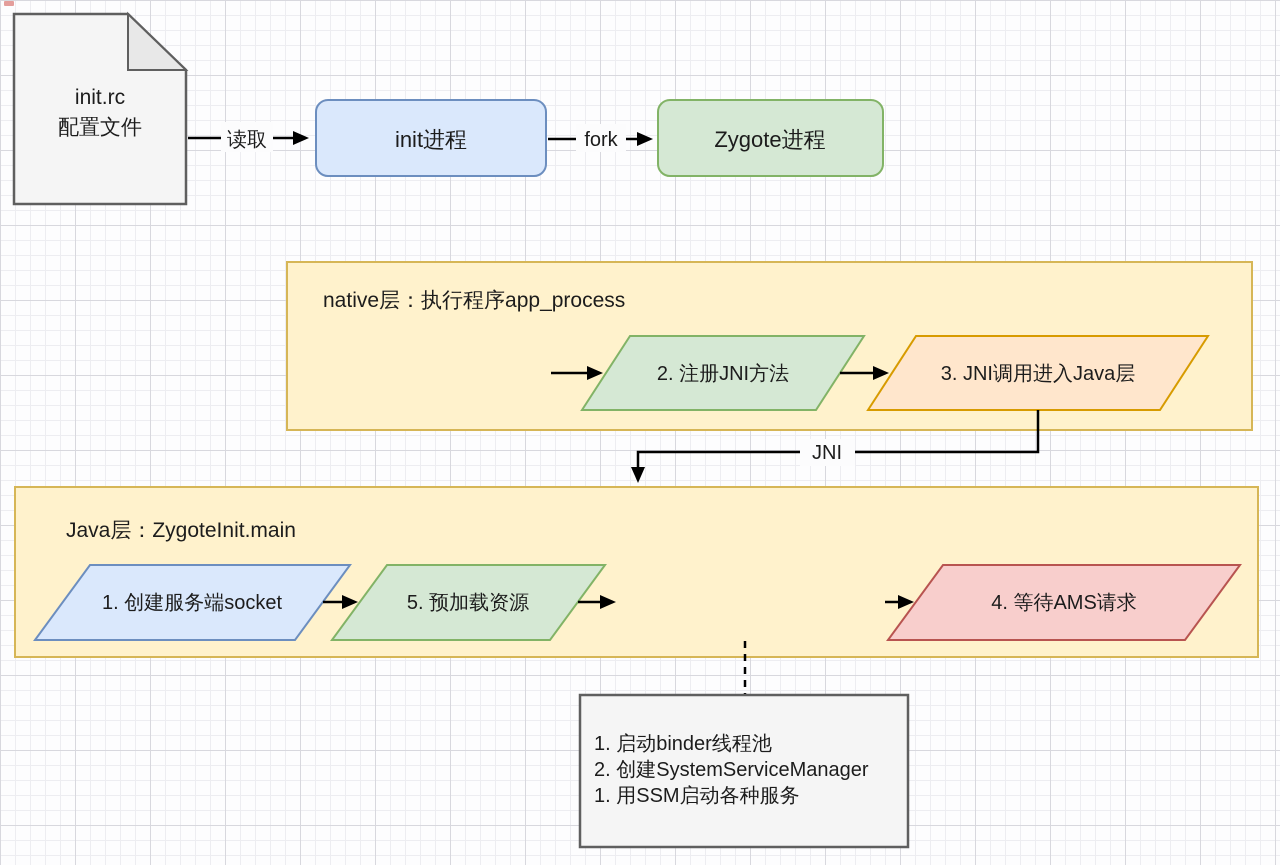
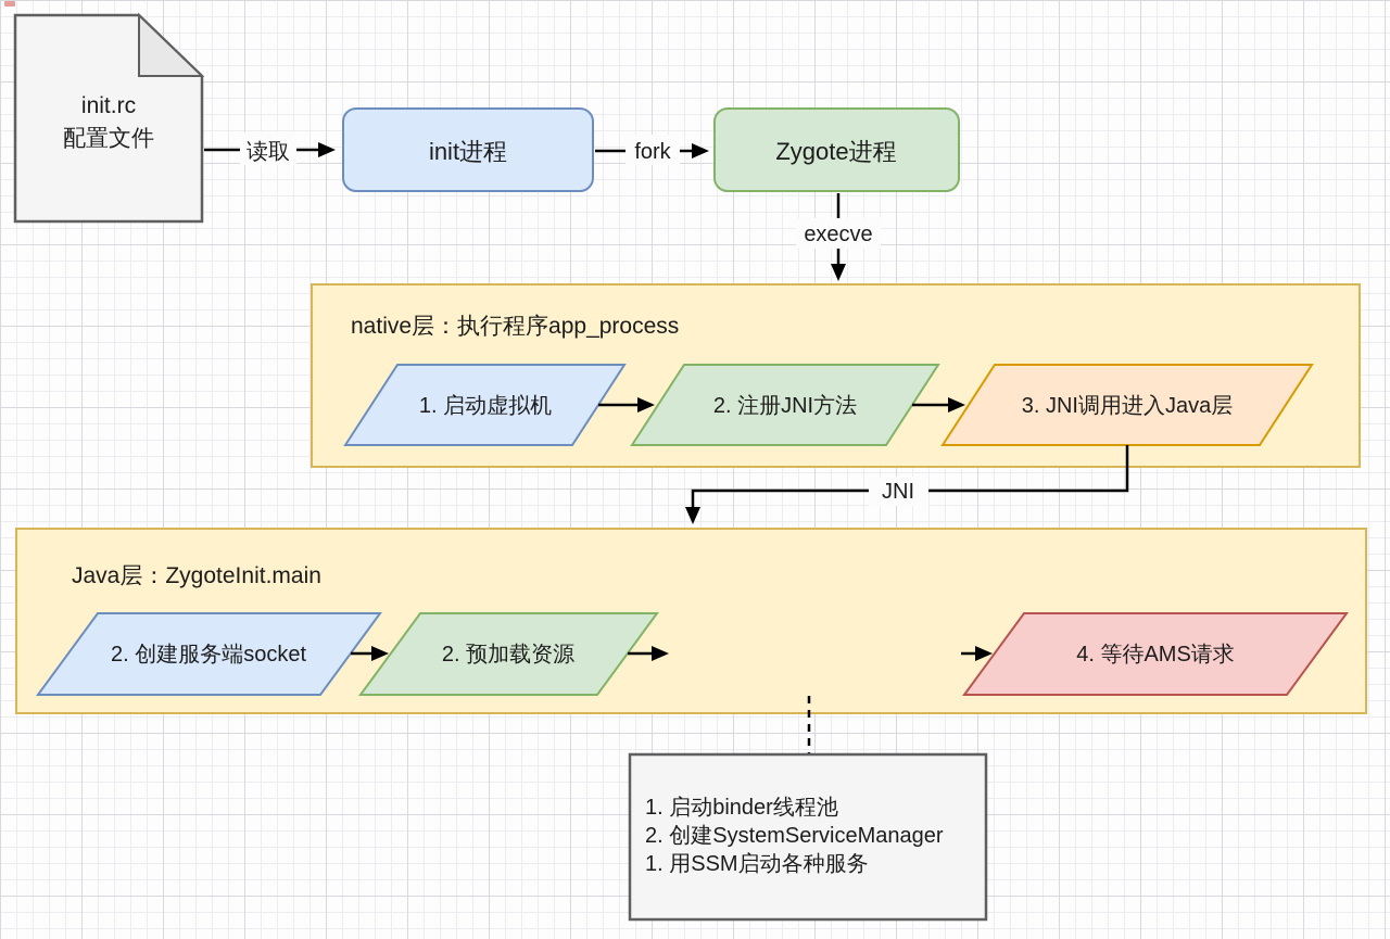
  init.rc
  配置文件
  读取
  init进程
  fork
  Zygote进程
+ execve
  native层：执行程序app_process
+ 1. 启动虚拟机
  2. 注册JNI方法
  3. JNI调用进入Java层
  JNI
  Java层：ZygoteInit.main
- 1. 创建服务端socket
+ 2. 创建服务端socket
- 5. 预加载资源
+ 2. 预加载资源
  4. 等待AMS请求
  1. 启动binder线程池
  2. 创建SystemServiceManager
  1. 用SSM启动各种服务
